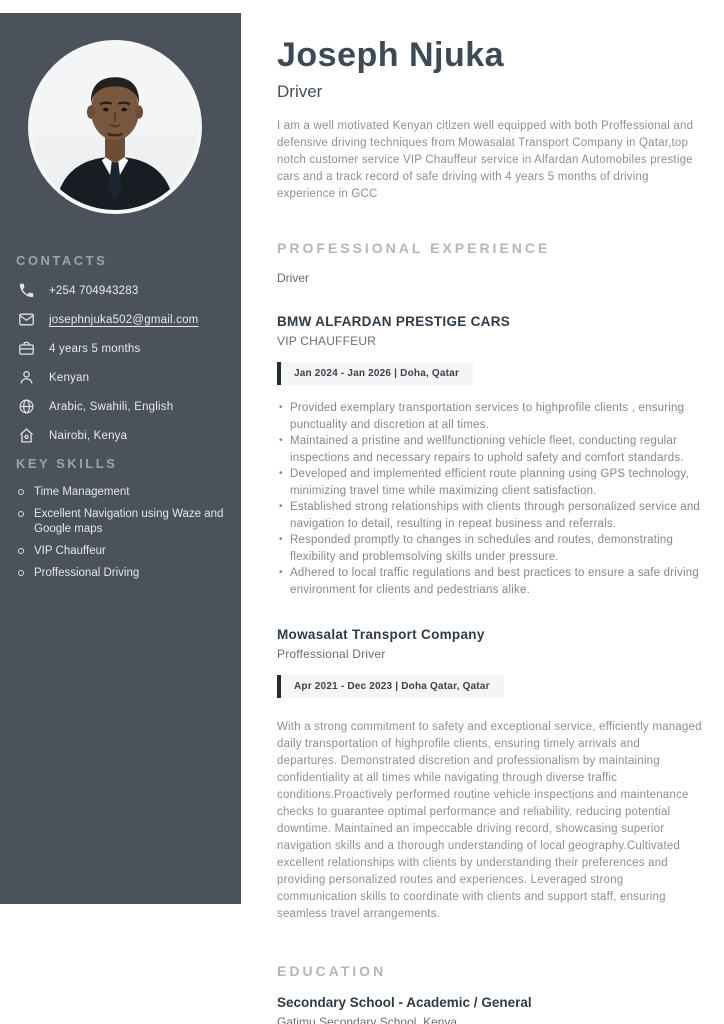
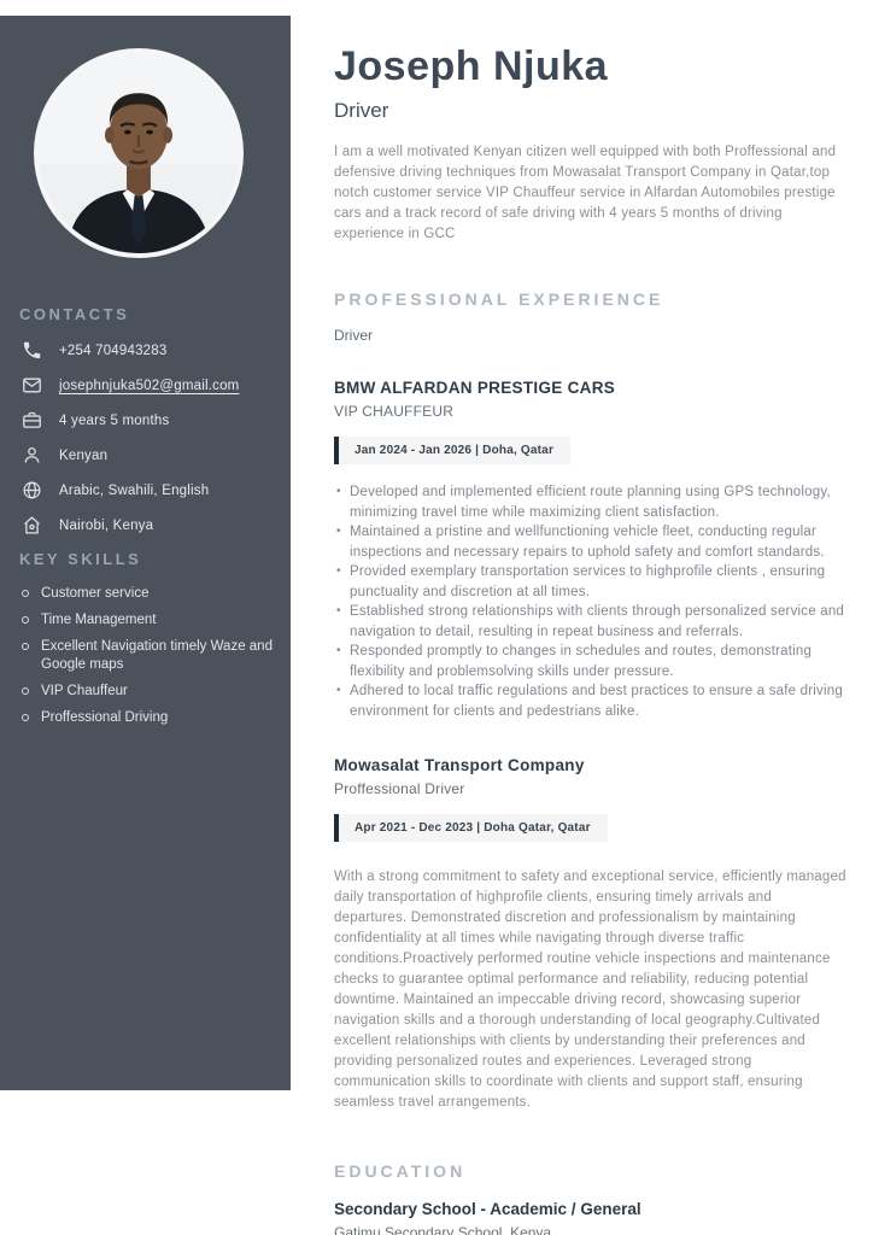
  CONTACTS
  +254 704943283
  josephnjuka502@gmail.com
  4 years 5 months
  Kenyan
  Arabic, Swahili, English
  Nairobi, Kenya
  KEY SKILLS
+ Customer service
  Time Management
- Excellent Navigation using Waze and Google maps
+ Excellent Navigation timely Waze and Google maps
  VIP Chauffeur
  Proffessional Driving
  Joseph Njuka
  Driver
  I am a well motivated Kenyan citizen well equipped with both Proffessional and defensive driving techniques from Mowasalat Transport Company in Qatar,top notch customer service VIP Chauffeur service in Alfardan Automobiles prestige cars and a track record of safe driving with 4 years 5 months of driving experience in GCC
  PROFESSIONAL EXPERIENCE
  Driver
  BMW ALFARDAN PRESTIGE CARS
  VIP CHAUFFEUR
  Jan 2024 - Jan 2026 | Doha, Qatar
- Provided exemplary transportation services to highprofile clients , ensuring punctuality and discretion at all times.
+ Developed and implemented efficient route planning using GPS technology, minimizing travel time while maximizing client satisfaction.
  Maintained a pristine and wellfunctioning vehicle fleet, conducting regular inspections and necessary repairs to uphold safety and comfort standards.
- Developed and implemented efficient route planning using GPS technology, minimizing travel time while maximizing client satisfaction.
+ Provided exemplary transportation services to highprofile clients , ensuring punctuality and discretion at all times.
  Established strong relationships with clients through personalized service and navigation to detail, resulting in repeat business and referrals.
  Responded promptly to changes in schedules and routes, demonstrating flexibility and problemsolving skills under pressure.
  Adhered to local traffic regulations and best practices to ensure a safe driving environment for clients and pedestrians alike.
  Mowasalat Transport Company
  Proffessional Driver
  Apr 2021 - Dec 2023 | Doha Qatar, Qatar
  With a strong commitment to safety and exceptional service, efficiently managed daily transportation of highprofile clients, ensuring timely arrivals and departures. Demonstrated discretion and professionalism by maintaining confidentiality at all times while navigating through diverse traffic conditions.Proactively performed routine vehicle inspections and maintenance checks to guarantee optimal performance and reliability, reducing potential downtime. Maintained an impeccable driving record, showcasing superior navigation skills and a thorough understanding of local geography.Cultivated excellent relationships with clients by understanding their preferences and providing personalized routes and experiences. Leveraged strong communication skills to coordinate with clients and support staff, ensuring seamless travel arrangements.
  EDUCATION
  Secondary School - Academic / General
  Gatimu Secondary School, Kenya
